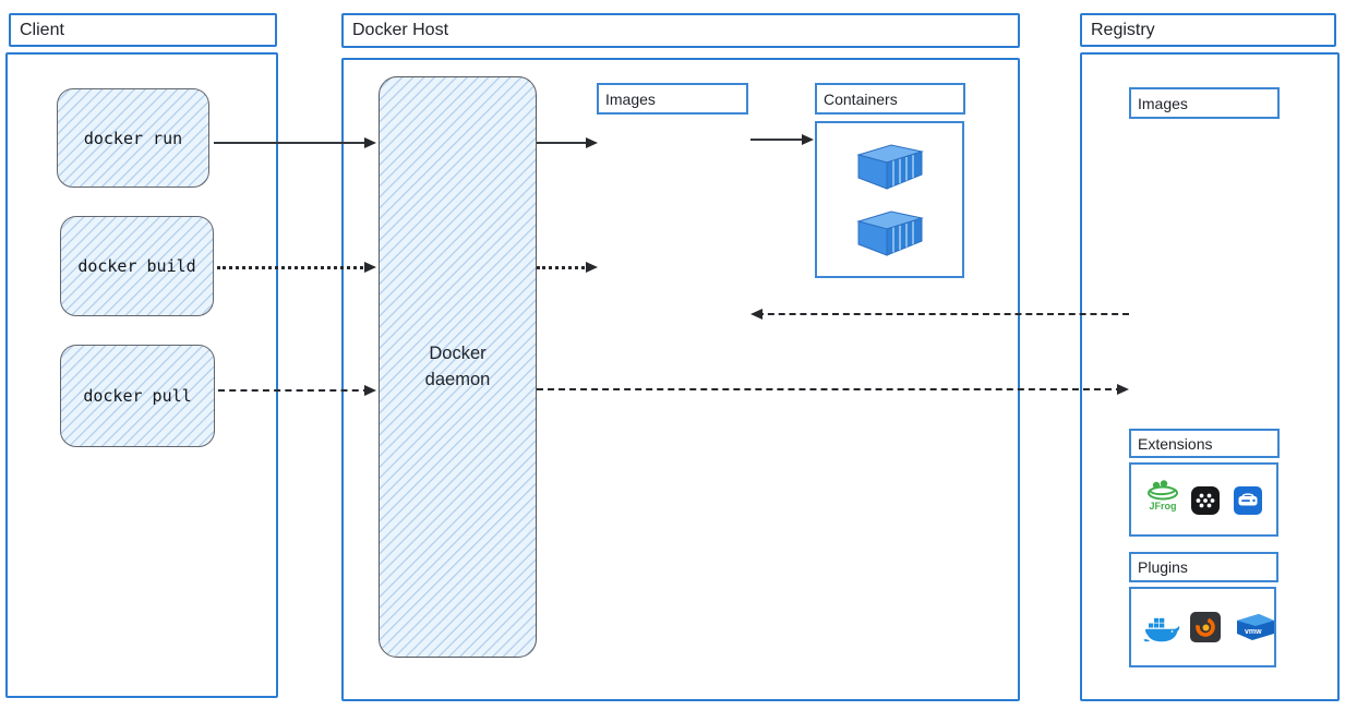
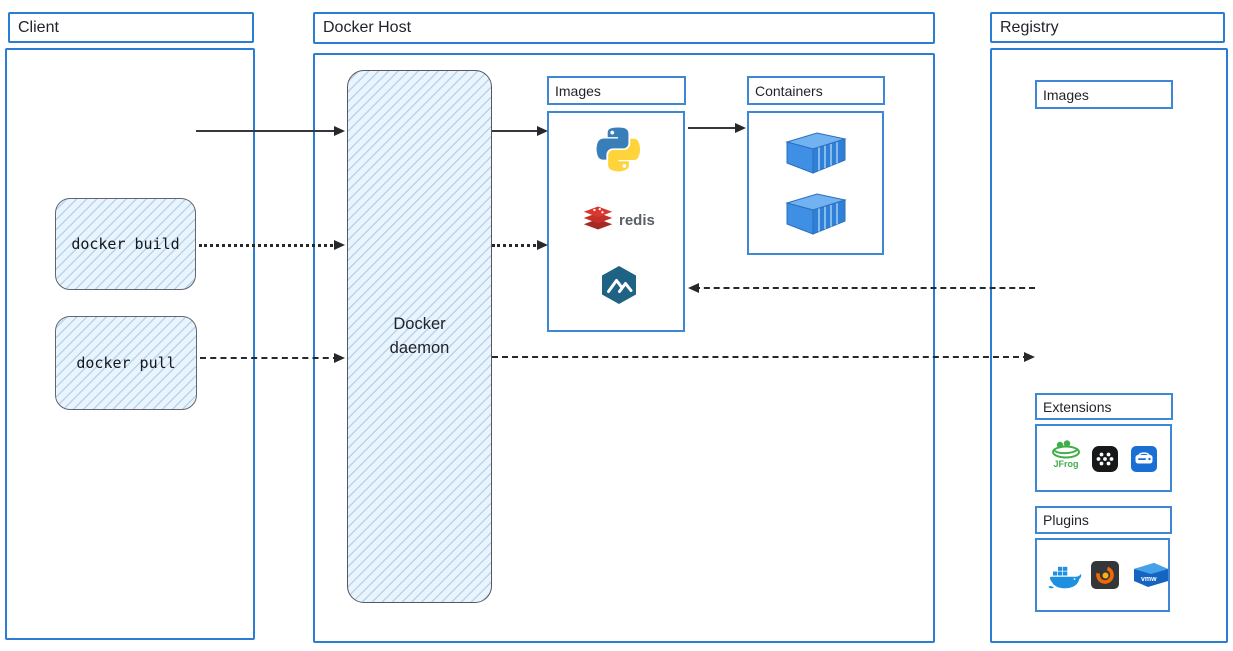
  Client
- docker run
  docker build
  docker pull
  Docker Host
  Docker daemon
  Images
+ redis
  Containers
  Registry
  Images
  Extensions
  JFrog
  Plugins
